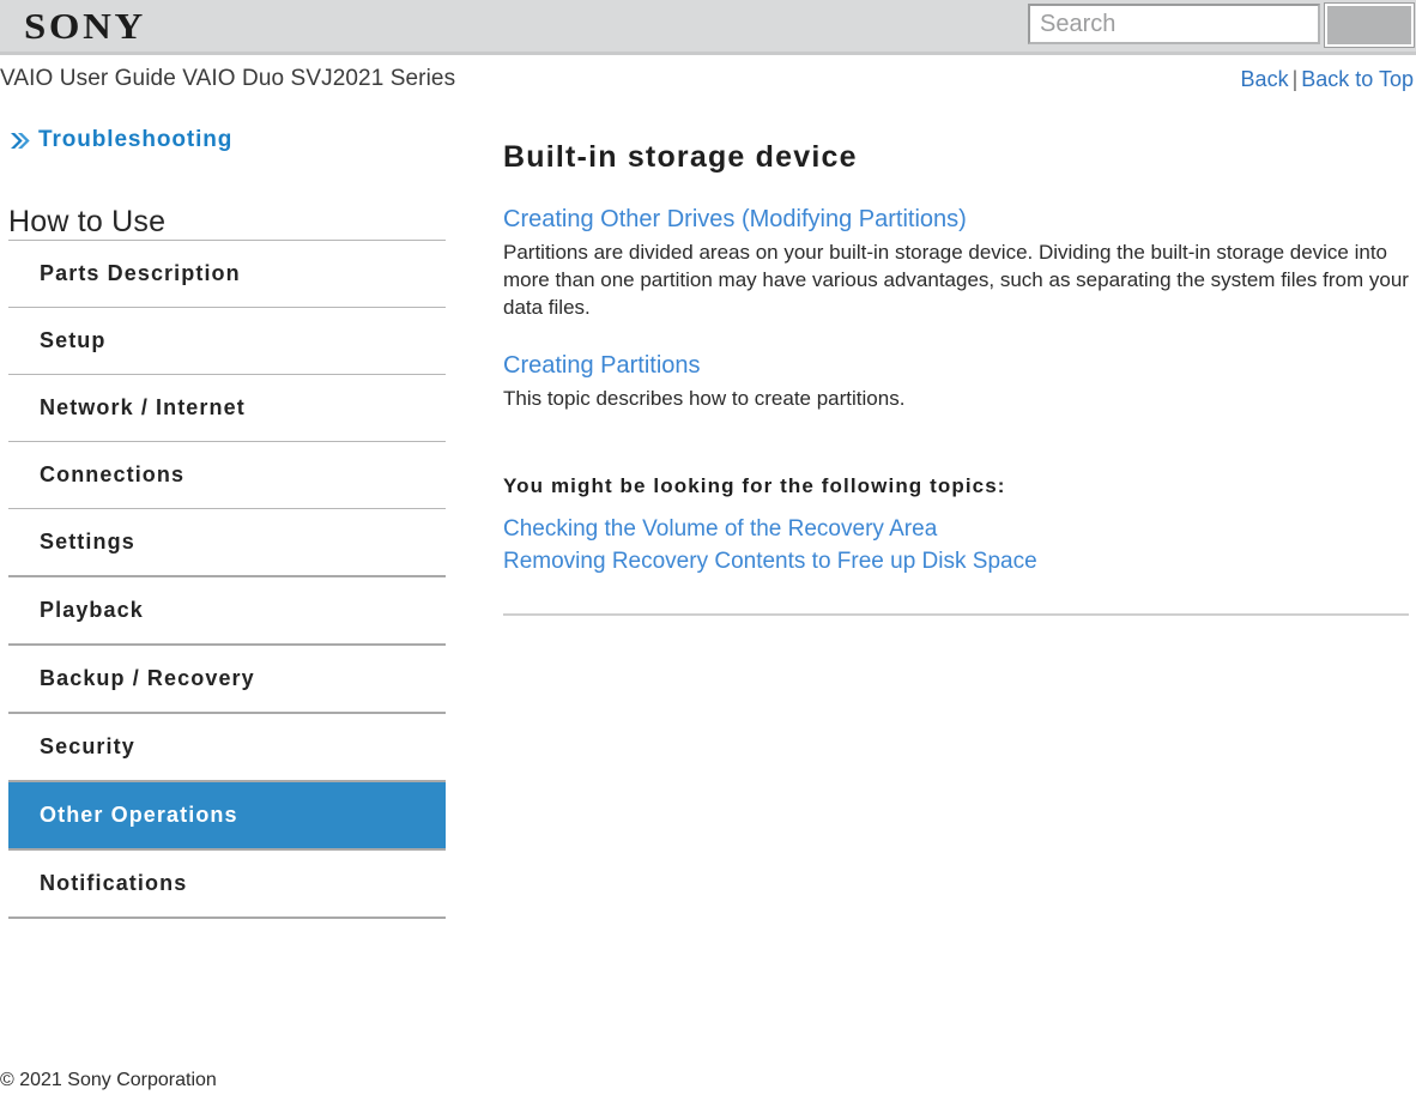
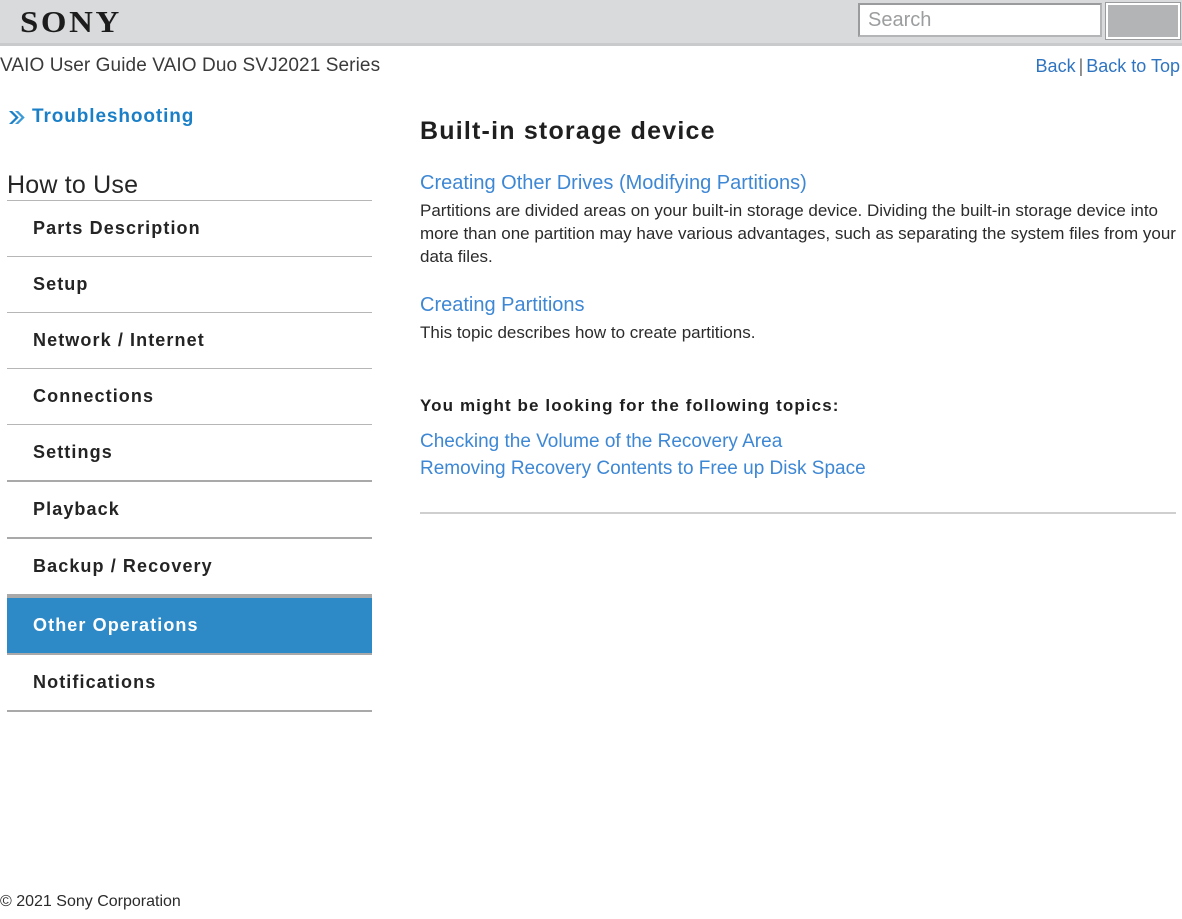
  SONY
  Search
  VAIO User Guide VAIO Duo SVJ2021 Series
  Back | Back to Top
  Troubleshooting
  How to Use
  Parts Description
  Setup
  Network / Internet
  Connections
  Settings
  Playback
  Backup / Recovery
- Security
  Other Operations
  Notifications
  Built-in storage device
  Creating Other Drives (Modifying Partitions)
  Partitions are divided areas on your built-in storage device. Dividing the built-in storage device into more than one partition may have various advantages, such as separating the system files from your data files.
  Creating Partitions
  This topic describes how to create partitions.
  You might be looking for the following topics:
  Checking the Volume of the Recovery Area
  Removing Recovery Contents to Free up Disk Space
  © 2021 Sony Corporation
